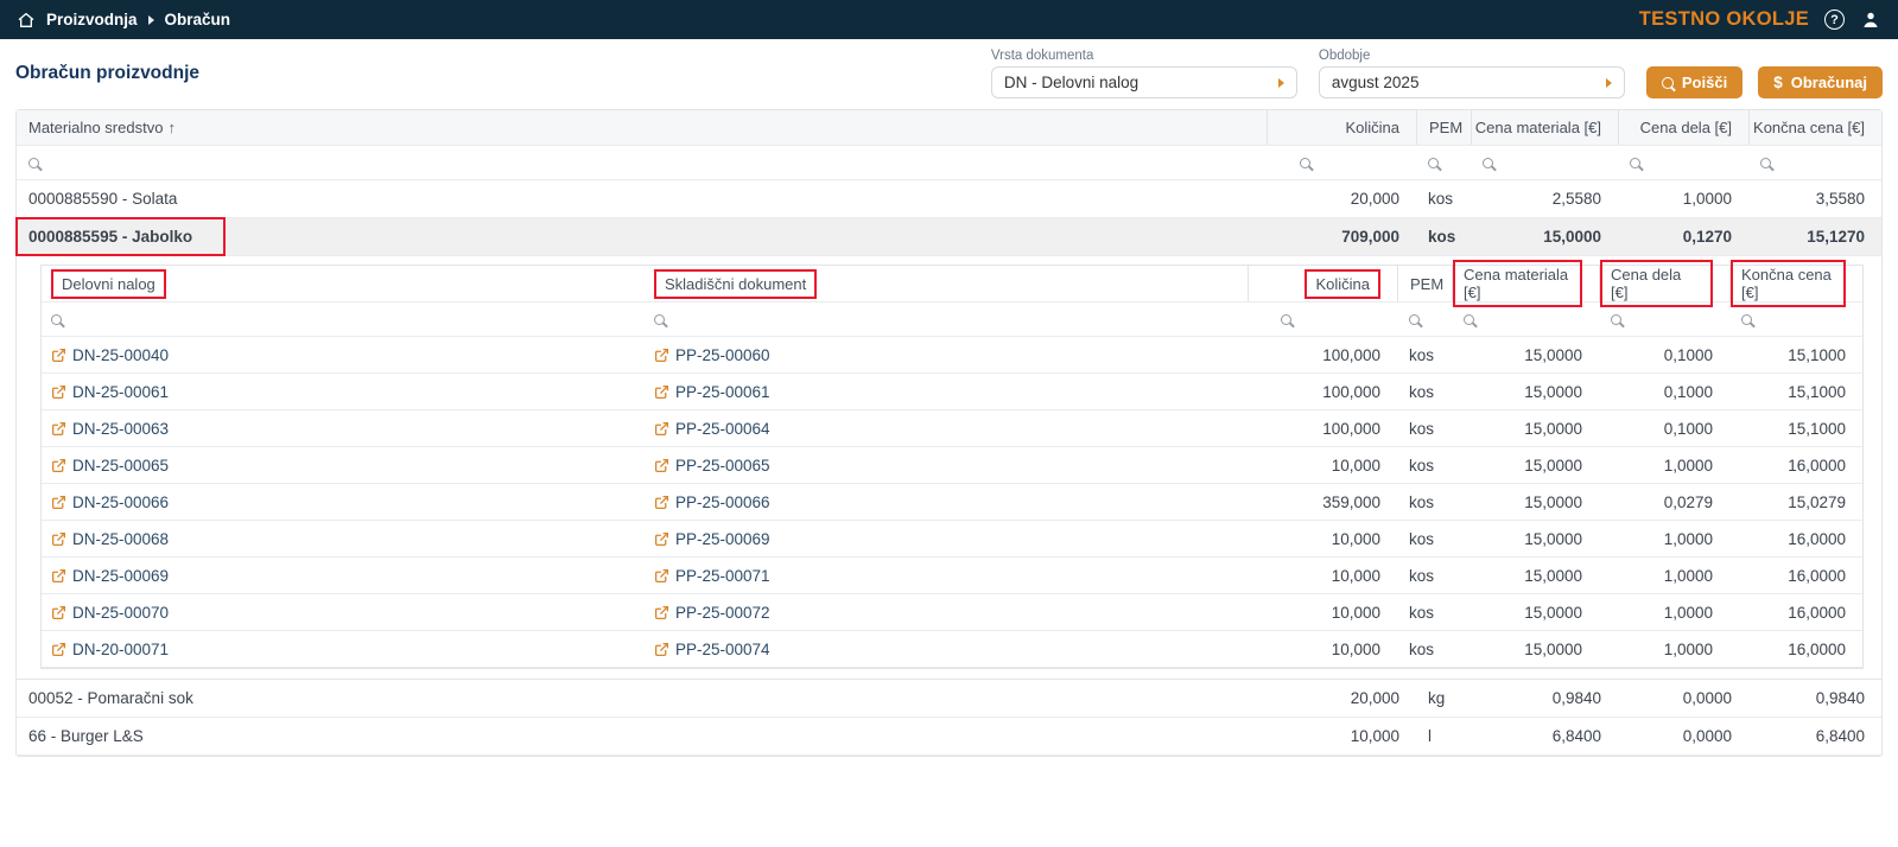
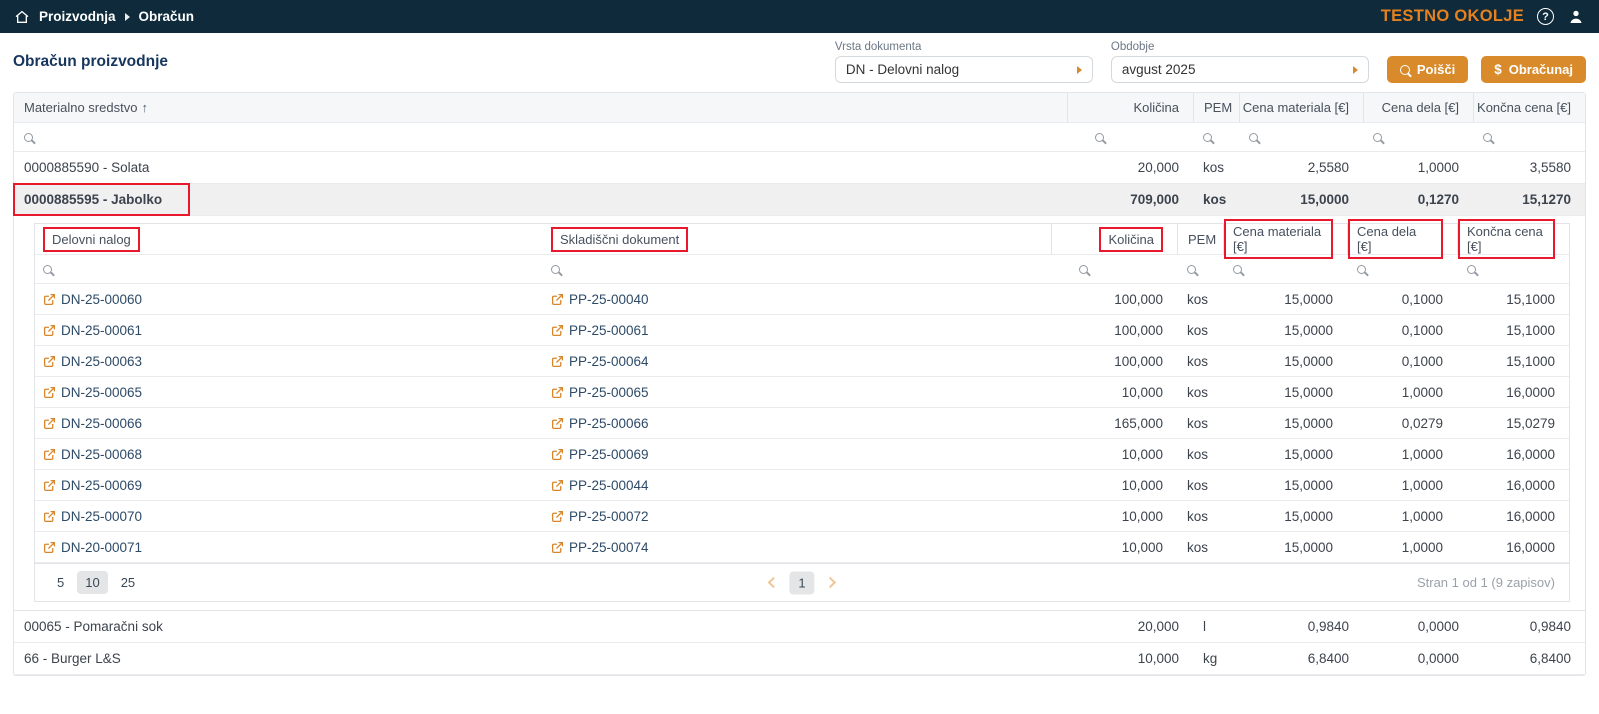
  Proizvodnja
  Obračun
  TESTNO OKOLJE
  ?
  Obračun proizvodnje
  Vrsta dokumenta
  DN - Delovni nalog
  Obdobje
  avgust 2025
  Poišči
  $
  Obračunaj
  Materialno sredstvo
  ↑
  Količina
  PEM
  Cena materiala [€]
  Cena dela [€]
  Končna cena [€]
  0000885590 - Solata
  20,000
  kos
  2,5580
  1,0000
  3,5580
  0000885595 - Jabolko
  709,000
  kos
  15,0000
  0,1270
  15,1270
  Delovni nalog
  Skladiščni dokument
  Količina
  PEM
  Cena materiala [€]
  Cena dela [€]
  Končna cena [€]
- DN-25-00040
+ DN-25-00060
- PP-25-00060
+ PP-25-00040
  100,000
  kos
  15,0000
  0,1000
  15,1000
  DN-25-00061
  PP-25-00061
  100,000
  kos
  15,0000
  0,1000
  15,1000
  DN-25-00063
  PP-25-00064
  100,000
  kos
  15,0000
  0,1000
  15,1000
  DN-25-00065
  PP-25-00065
  10,000
  kos
  15,0000
  1,0000
  16,0000
  DN-25-00066
  PP-25-00066
- 359,000
+ 165,000
  kos
  15,0000
  0,0279
  15,0279
  DN-25-00068
  PP-25-00069
  10,000
  kos
  15,0000
  1,0000
  16,0000
  DN-25-00069
- PP-25-00071
+ PP-25-00044
  10,000
  kos
  15,0000
  1,0000
  16,0000
  DN-25-00070
  PP-25-00072
  10,000
  kos
  15,0000
  1,0000
  16,0000
  DN-20-00071
  PP-25-00074
  10,000
  kos
  15,0000
  1,0000
  16,0000
+ 5
+ 10
+ 25
+ 1
+ Stran 1 od 1 (9 zapisov)
- 00052 - Pomaračni sok
+ 00065 - Pomaračni sok
  20,000
- kg
+ l
  0,9840
  0,0000
  0,9840
  66 - Burger L&S
  10,000
- l
+ kg
  6,8400
  0,0000
  6,8400
